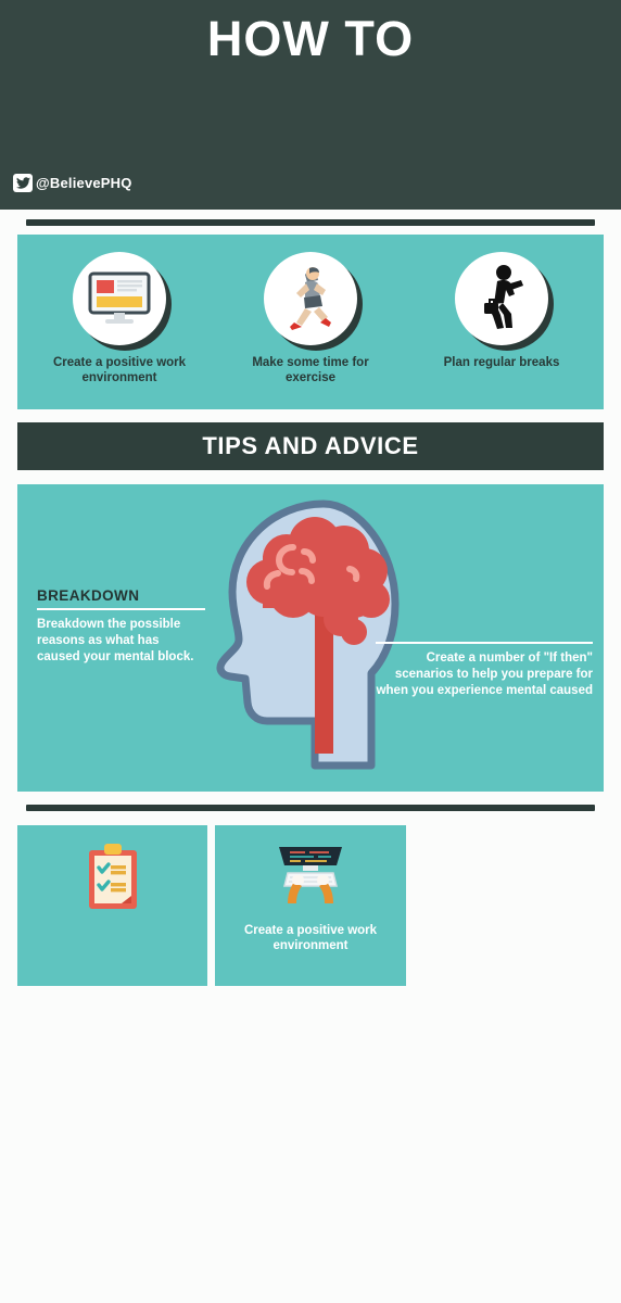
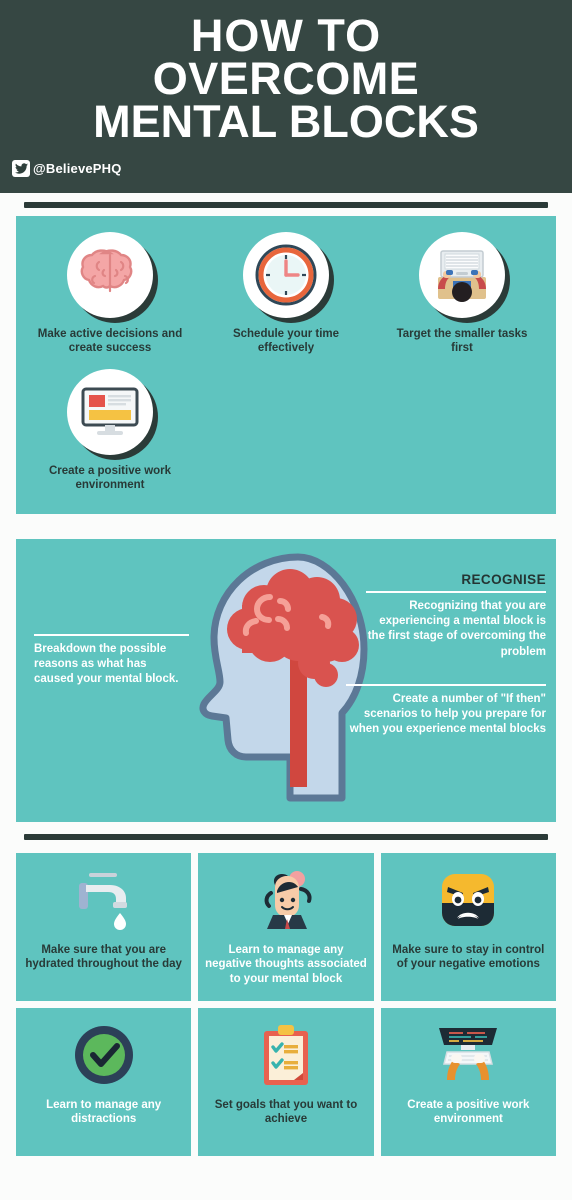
  HOW TO
+ OVERCOME
+ MENTAL BLOCKS
  @BelievePHQ
+ Make active decisions and create success
+ Schedule your time effectively
+ Target the smaller tasks first
  Create a positive work environment
- Make some time for exercise
- Plan regular breaks
- TIPS AND ADVICE
- BREAKDOWN
  Breakdown the possible reasons as what has caused your mental block.
+ RECOGNISE
+ Recognizing that you are experiencing a mental block is the first stage of overcoming the problem
- Create a number of "If then" scenarios to help you prepare for when you experience mental caused
+ Create a number of "If then" scenarios to help you prepare for when you experience mental blocks
+ Make sure that you are hydrated throughout the day
+ Learn to manage any negative thoughts associated to your mental block
+ Make sure to stay in control of your negative emotions
+ Learn to manage any distractions
+ Set goals that you want to achieve
  Create a positive work environment
